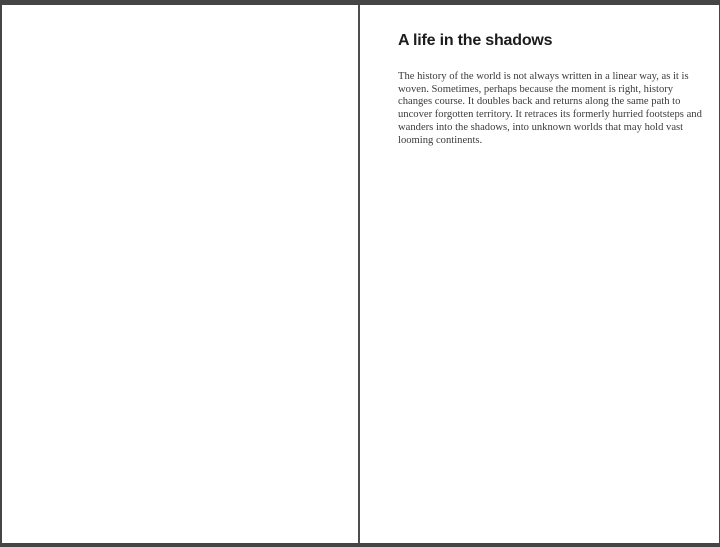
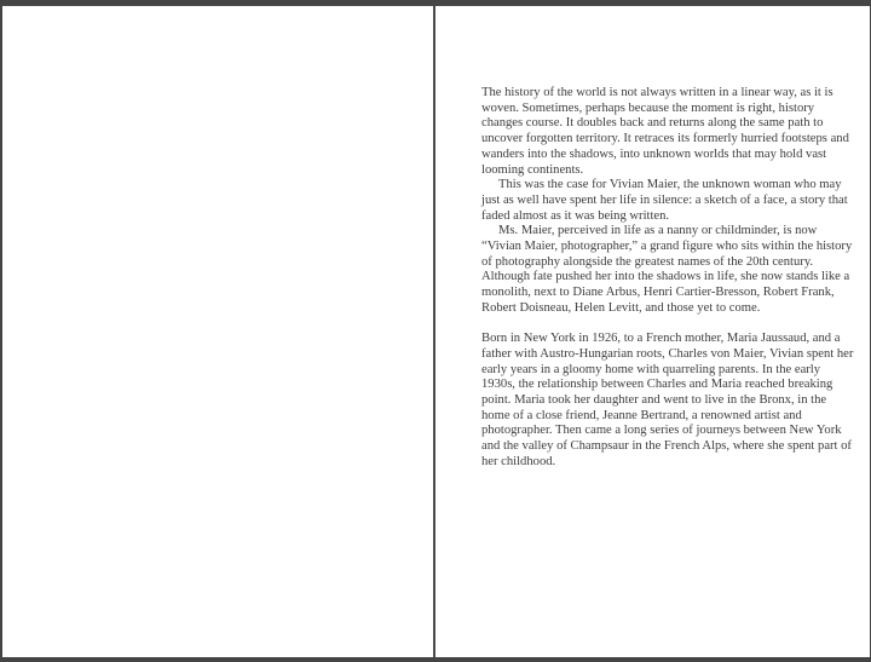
- A life in the shadows
  The history of the world is not always written in a linear way, as it is woven. Sometimes, perhaps because the moment is right, history changes course. It doubles back and returns along the same path to uncover forgotten territory. It retraces its formerly hurried footsteps and wanders into the shadows, into unknown worlds that may hold vast looming continents.
+ This was the case for Vivian Maier, the unknown woman who may just as well have spent her life in silence: a sketch of a face, a story that faded almost as it was being written.
+ Ms. Maier, perceived in life as a nanny or childminder, is now “Vivian Maier, photographer,” a grand figure who sits within the history of photography alongside the greatest names of the 20th century. Although fate pushed her into the shadows in life, she now stands like a monolith, next to Diane Arbus, Henri Cartier-Bresson, Robert Frank, Robert Doisneau, Helen Levitt, and those yet to come.
+ Born in New York in 1926, to a French mother, Maria Jaussaud, and a father with Austro-Hungarian roots, Charles von Maier, Vivian spent her early years in a gloomy home with quarreling parents. In the early 1930s, the relationship between Charles and Maria reached breaking point. Maria took her daughter and went to live in the Bronx, in the home of a close friend, Jeanne Bertrand, a renowned artist and photographer. Then came a long series of journeys between New York and the valley of Champsaur in the French Alps, where she spent part of her childhood.
